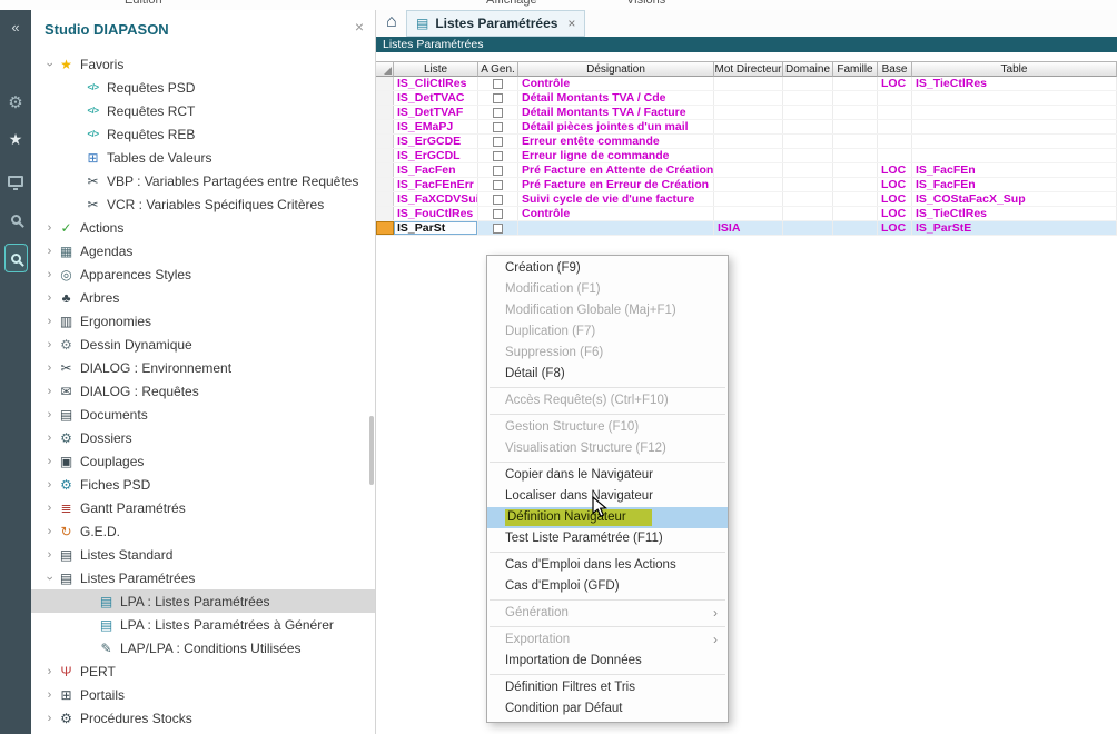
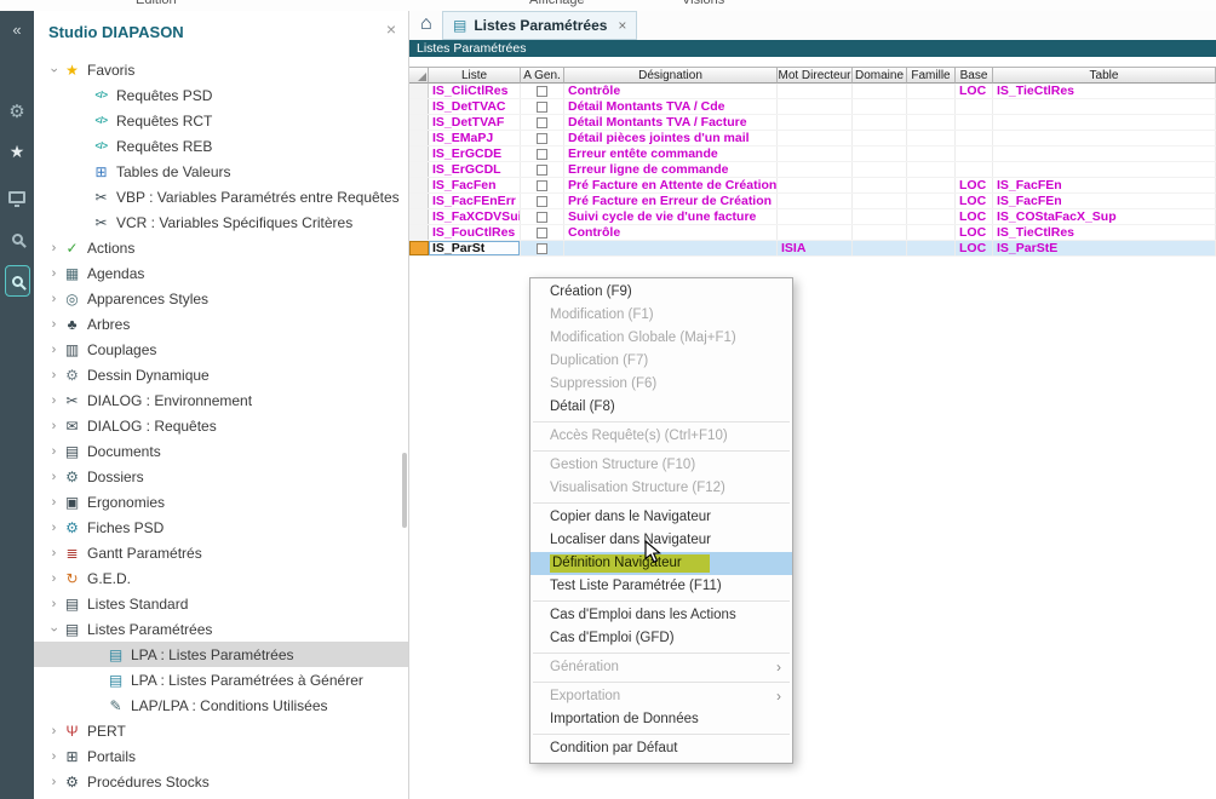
  Edition
  Affichage
  Visions
  «
  ⚙
  ★
  Studio DIAPASON
  ×
  ★
  Favoris
  </>
  Requêtes PSD
  </>
  Requêtes RCT
  </>
  Requêtes REB
  ⊞
  Tables de Valeurs
  ✂
- VBP : Variables Partagées entre Requêtes
+ VBP : Variables Paramétrés entre Requêtes
  ✂
  VCR : Variables Spécifiques Critères
  ›
  ✓
  Actions
  ›
  ▦
  Agendas
  ›
  ◎
  Apparences Styles
  ›
  ♣
  Arbres
  ›
  ▥
- Ergonomies
+ Couplages
  ›
  ⚙
  Dessin Dynamique
  ›
  ✂
  DIALOG : Environnement
  ›
  ✉
  DIALOG : Requêtes
  ›
  ▤
  Documents
  ›
  ⚙
  Dossiers
  ›
  ▣
- Couplages
+ Ergonomies
  ›
  ⚙
  Fiches PSD
  ›
  ≣
  Gantt Paramétrés
  ›
  ↻
  G.E.D.
  ›
  ▤
  Listes Standard
  ▤
  Listes Paramétrées
  ▤
  LPA : Listes Paramétrées
  ▤
  LPA : Listes Paramétrées à Générer
  ✎
  LAP/LPA : Conditions Utilisées
  ›
  Ψ
  PERT
  ›
  ⊞
  Portails
  ›
  ⚙
  Procédures Stocks
  ⌂
  ▤
  Listes Paramétrées
  ×
  Listes Paramétrées
  Liste
  A Gen.
  Désignation
  Mot Directeur
  Domaine
  Famille
  Base
  Table
  IS_CliCtlRes
  Contrôle
  LOC
  IS_TieCtlRes
  IS_DetTVAC
  Détail Montants TVA / Cde
  IS_DetTVAF
  Détail Montants TVA / Facture
  IS_EMaPJ
  Détail pièces jointes d'un mail
  IS_ErGCDE
  Erreur entête commande
  IS_ErGCDL
  Erreur ligne de commande
  IS_FacFen
  Pré Facture en Attente de Création
  LOC
  IS_FacFEn
  IS_FacFEnErr
  Pré Facture en Erreur de Création
  LOC
  IS_FacFEn
  IS_FaXCDVSui
  Suivi cycle de vie d'une facture
  LOC
  IS_COStaFacX_Sup
  IS_FouCtlRes
  Contrôle
  LOC
  IS_TieCtlRes
  IS_ParSt
  ISIA
  LOC
  IS_ParStE
  Création (F9)
  Modification (F1)
  Modification Globale (Maj+F1)
  Duplication (F7)
  Suppression (F6)
  Détail (F8)
  Accès Requête(s) (Ctrl+F10)
  Gestion Structure (F10)
  Visualisation Structure (F12)
  Copier dans le Navigateur
  Localiser dans Navigateur
  Définition Navigteur
  Test Liste Paramétrée (F11)
  Cas d'Emploi dans les Actions
  Cas d'Emploi (GFD)
  Génération
  ›
  Exportation
  ›
  Importation de Données
- Définition Filtres et Tris
  Condition par Défaut
